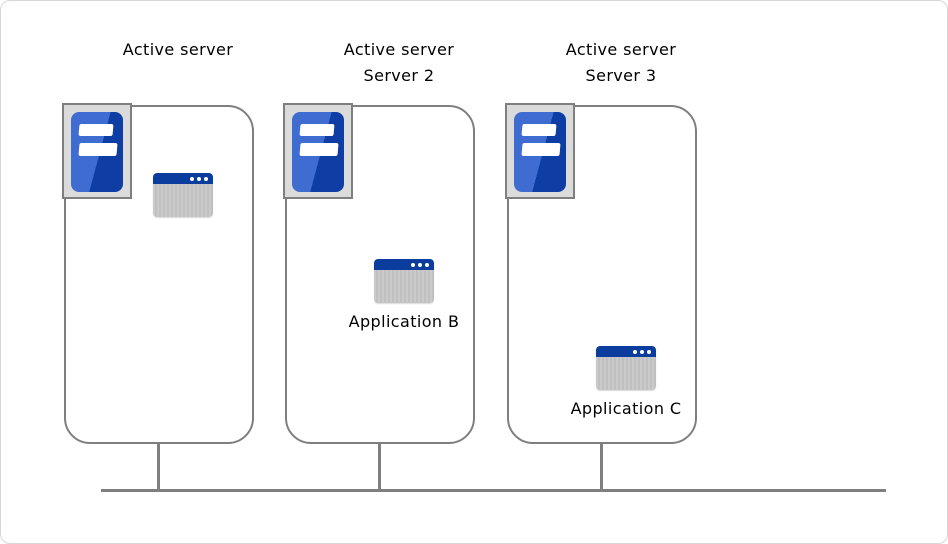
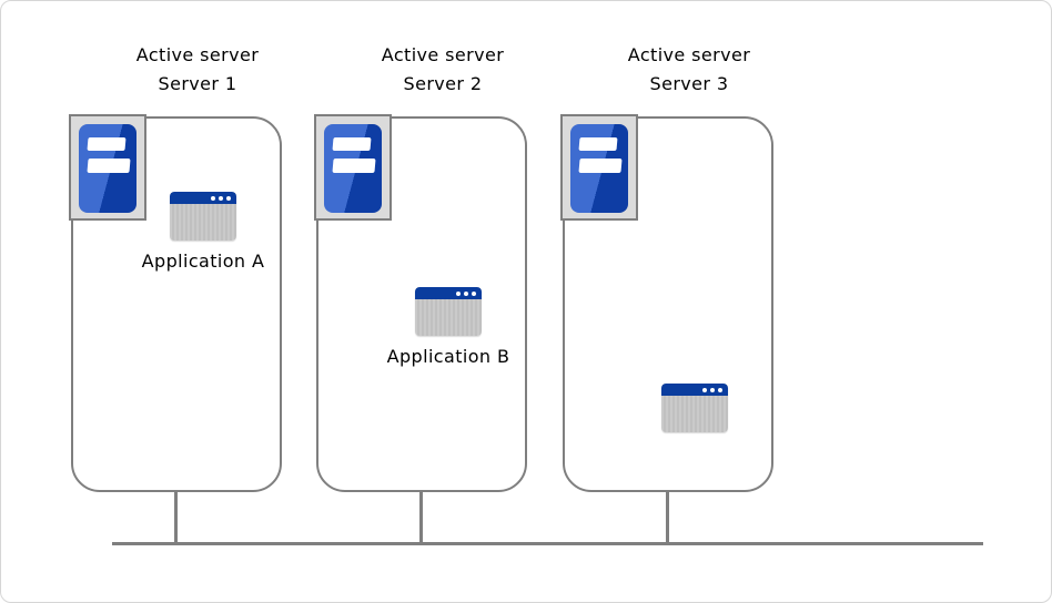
  Active server
+ Server 1
+ Application A
  Active server
  Server 2
  Application B
  Active server
  Server 3
- Application C
